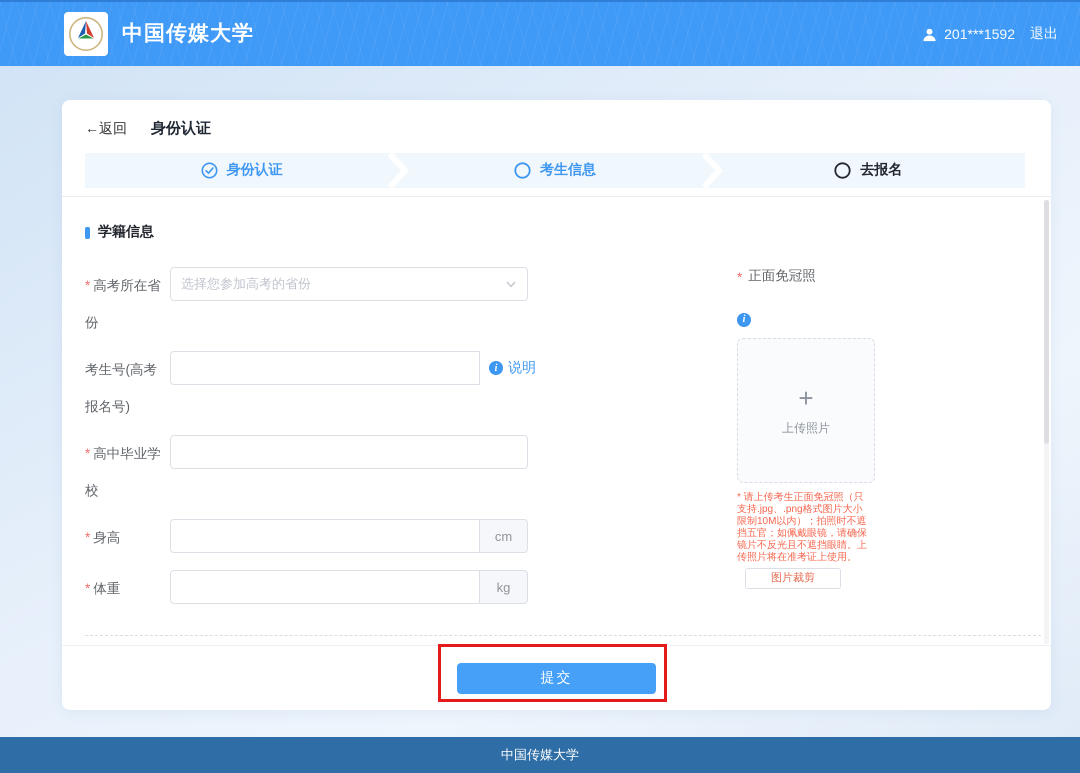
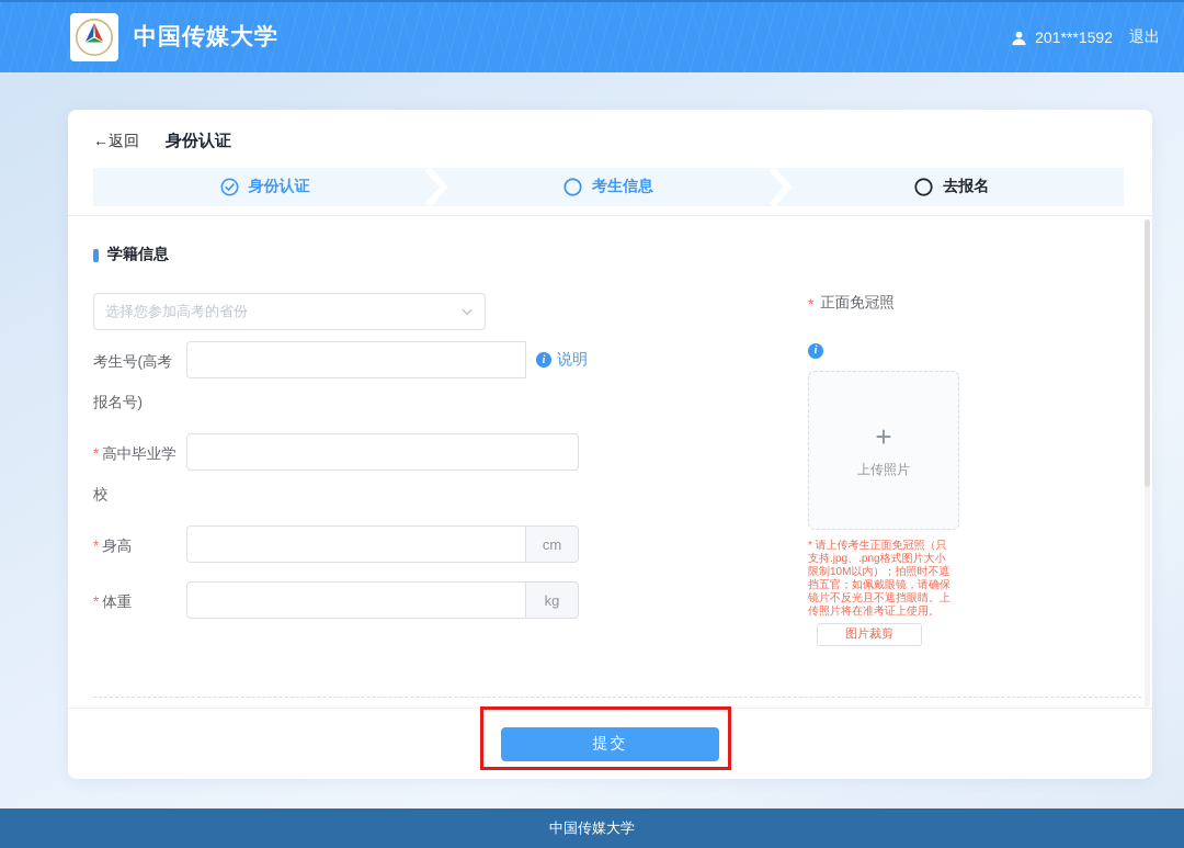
  中国传媒大学
  201***1592
  退出
  ←返回
  身份认证
  身份认证
  考生信息
  去报名
  学籍信息
- * 高考所在省份
  选择您参加高考的省份
  考生号(高考报名号)
  i
  说明
  * 高中毕业学校
  * 身高
  cm
  * 体重
  kg
  *
  正面免冠照
  i
  +
  上传照片
  * 请上传考生正面免冠照（只支持.jpg、.png格式图片大小限制10M以内）；拍照时不遮挡五官；如佩戴眼镜，请确保镜片不反光且不遮挡眼睛。上传照片将在准考证上使用。
  图片裁剪
  提交
  中国传媒大学
